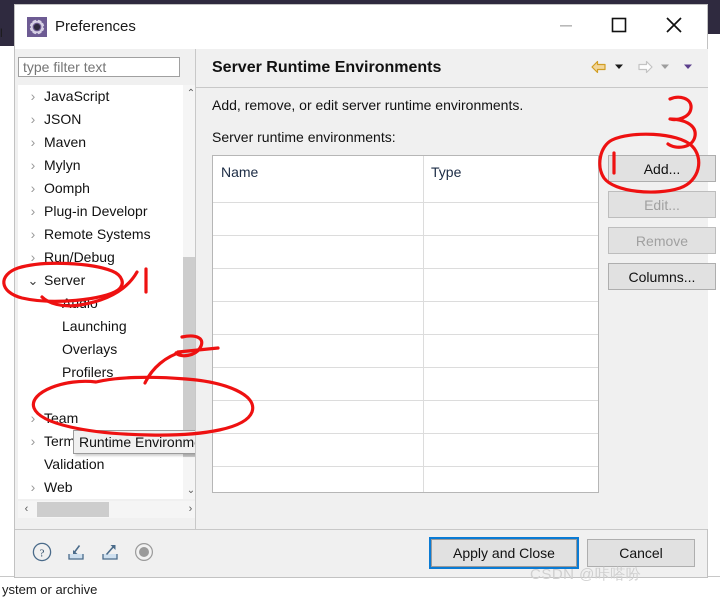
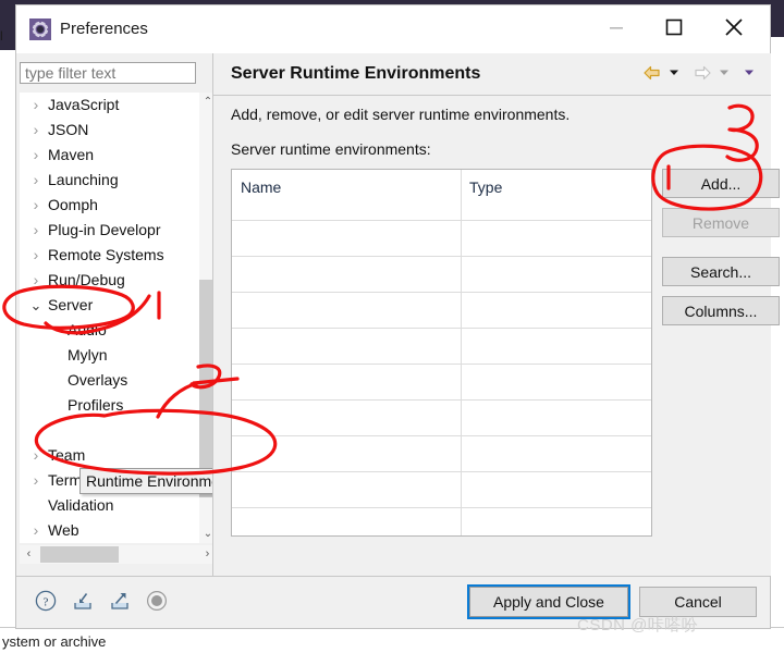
  l
  ystem or archive
  Preferences
  type filter text
  ›
  JavaScript
  ›
  JSON
  ›
  Maven
  ›
- Mylyn
+ Launching
  ›
  Oomph
  ›
  Plug-in Developr
  ›
  Remote Systems
  ›
  Run/Debug
  ⌄
  Server
- Launching
+ Mylyn
  Overlays
  Profilers
  ›
  eam
  ›
  Validation
  ›
  Web
  ⌃
  ⌄
  ‹
  ›
  Runtime Environm
  Server Runtime Environments
  Add, remove, or edit server runtime environments.
  Server runtime environments:
  Name
  Type
  Add...
- Edit...
  Remove
+ Search...
  Columns...
  ?
  Apply and Close
  Cancel
  CSDN @咔嗒吩
